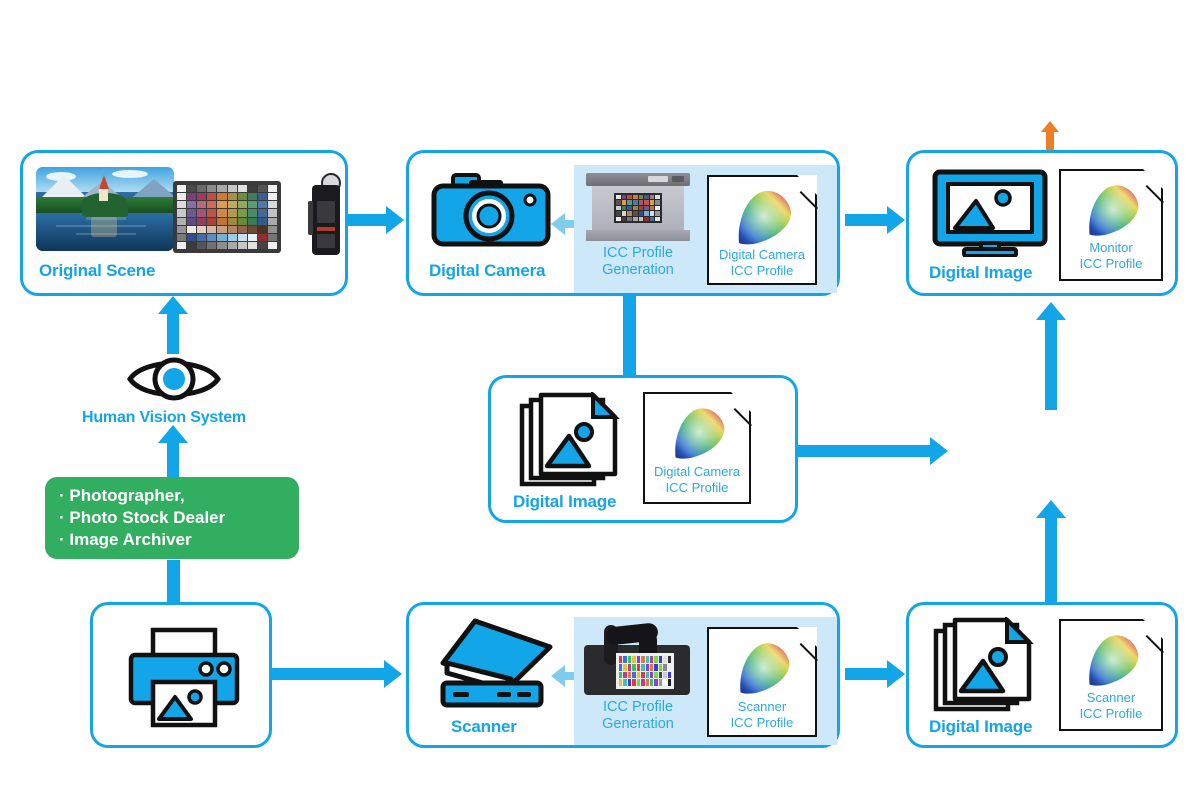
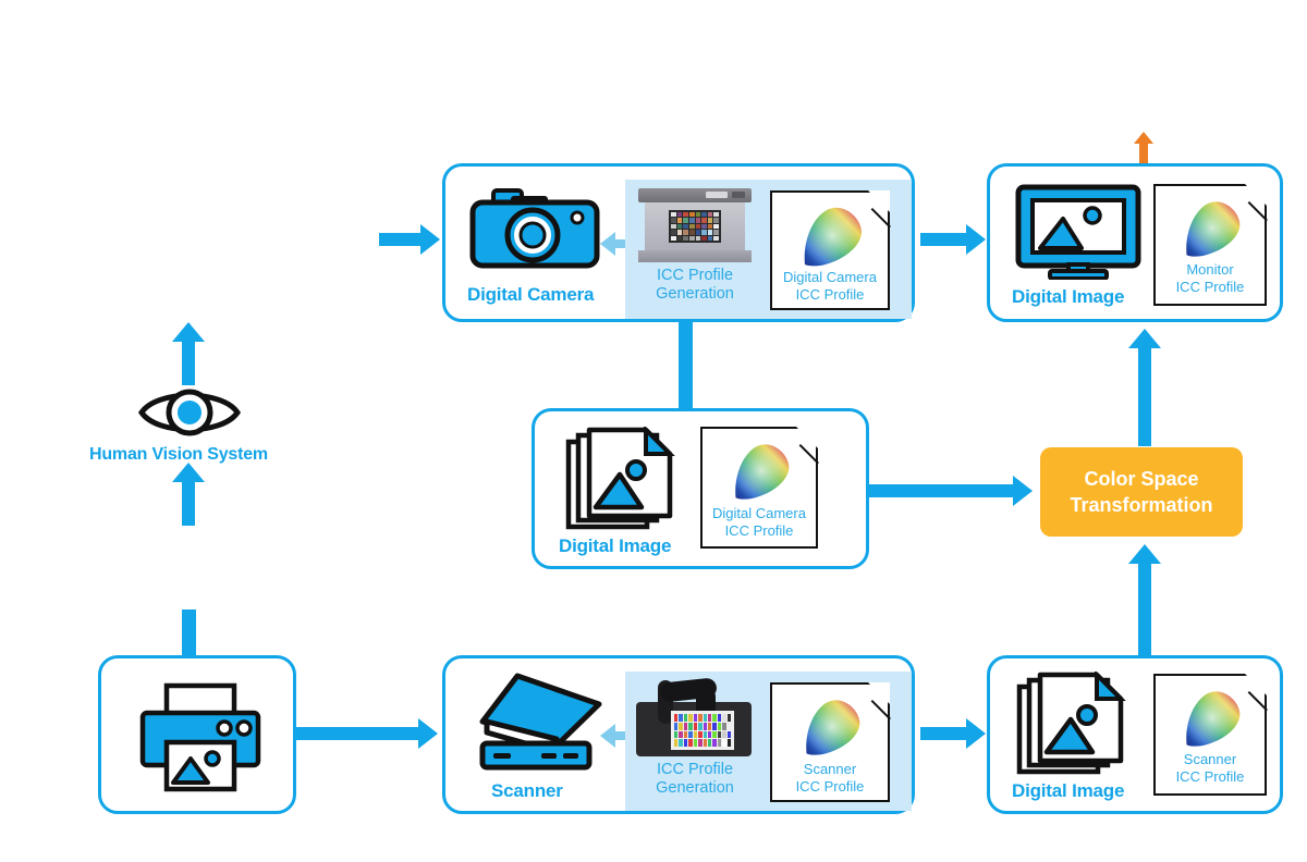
- Original Scene
  Digital Camera
  ICC Profile
  Generation
  Digital Camera
  ICC Profile
  Digital Image
  Monitor
  ICC Profile
  Human Vision System
- · Photographer,
- · Photo Stock Dealer
- · Image Archiver
  Digital Image
  Digital Camera
  ICC Profile
+ Color Space
+ Transformation
  Scanner
  ICC Profile
  Generation
  Scanner
  ICC Profile
  Digital Image
  Scanner
  ICC Profile
